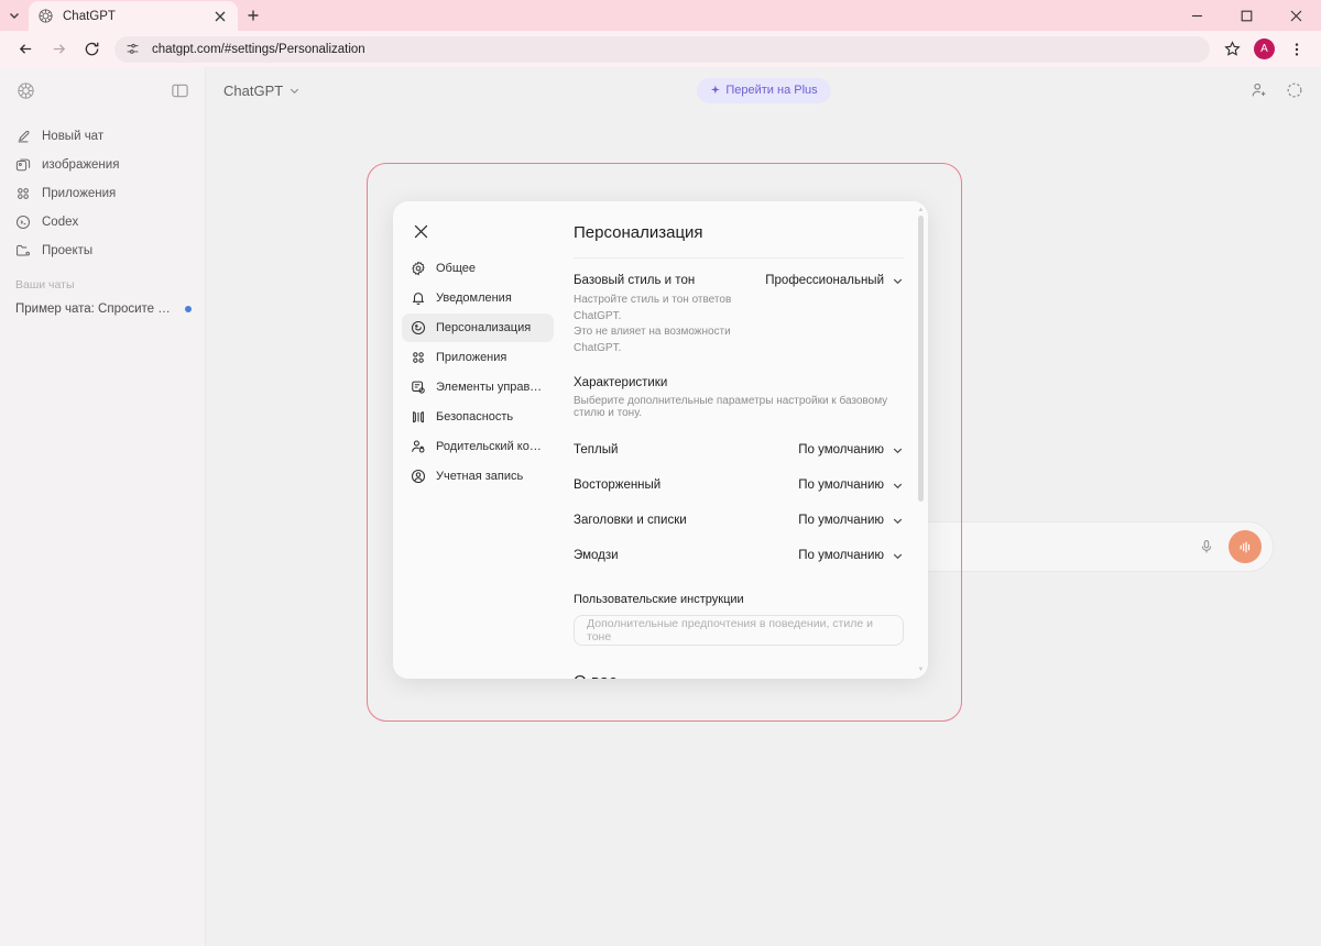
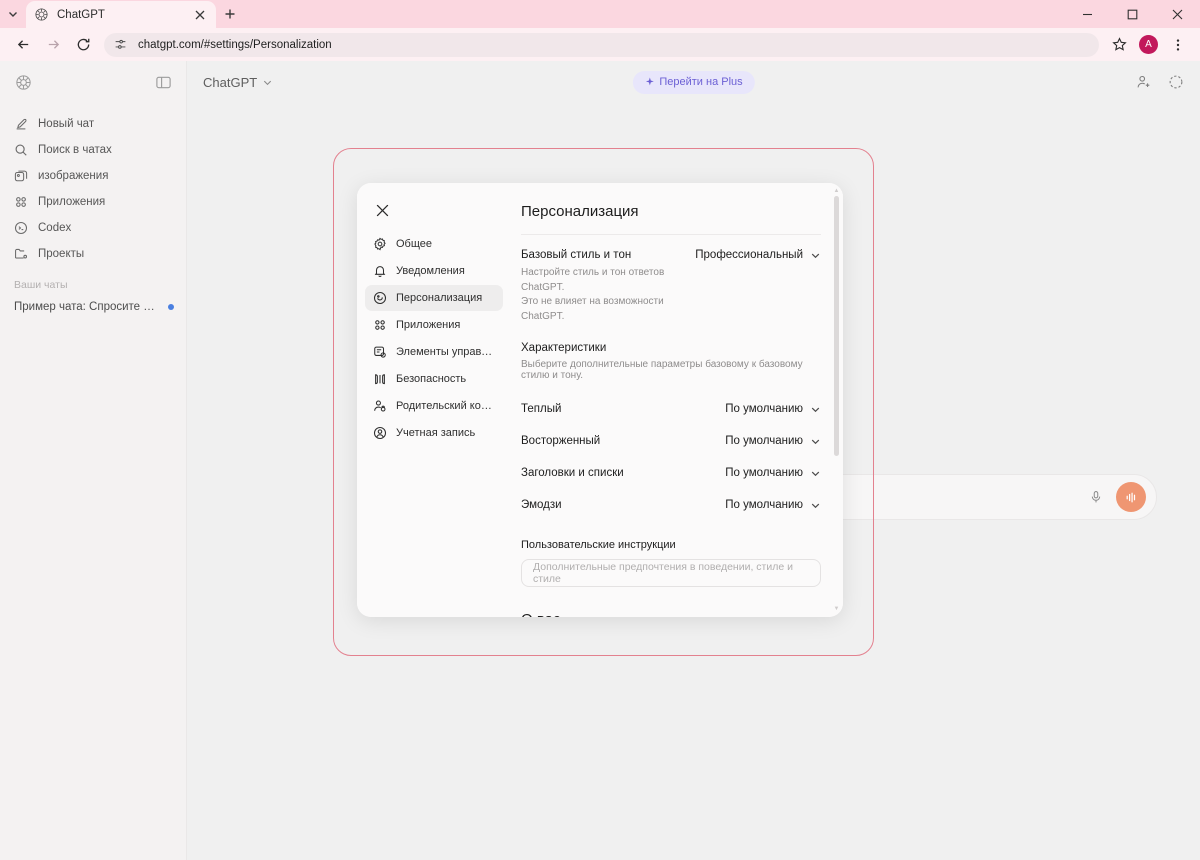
  ChatGPT
  chatgpt.com/#settings/Personalization
  A
  Новый чат
+ Поиск в чатах
  изображения
  Приложения
  Codex
  Проекты
  Ваши чаты
  Пример чата: Спросите Cha
  ChatGPT
  Перейти на Plus
  Общее
  Уведомления
  Персонализация
  Приложения
  Элементы управле
  Безопасность
  Родительский контр
  Учетная запись
  Персонализация
  Базовый стиль и тон
  Настройте стиль и тон ответов ChatGPT.
  Это не влияет на возможности ChatGPT.
  Профессиональный
  Характеристики
- Выберите дополнительные параметры настройки к базовому стилю и тону.
+ Выберите дополнительные параметры базовому к базовому стилю и тону.
  Теплый
  По умолчанию
  Восторженный
  По умолчанию
  Заголовки и списки
  По умолчанию
  Эмодзи
  По умолчанию
  Пользовательские инструкции
- Дополнительные предпочтения в поведении, стиле и тоне
+ Дополнительные предпочтения в поведении, стиле и стиле
